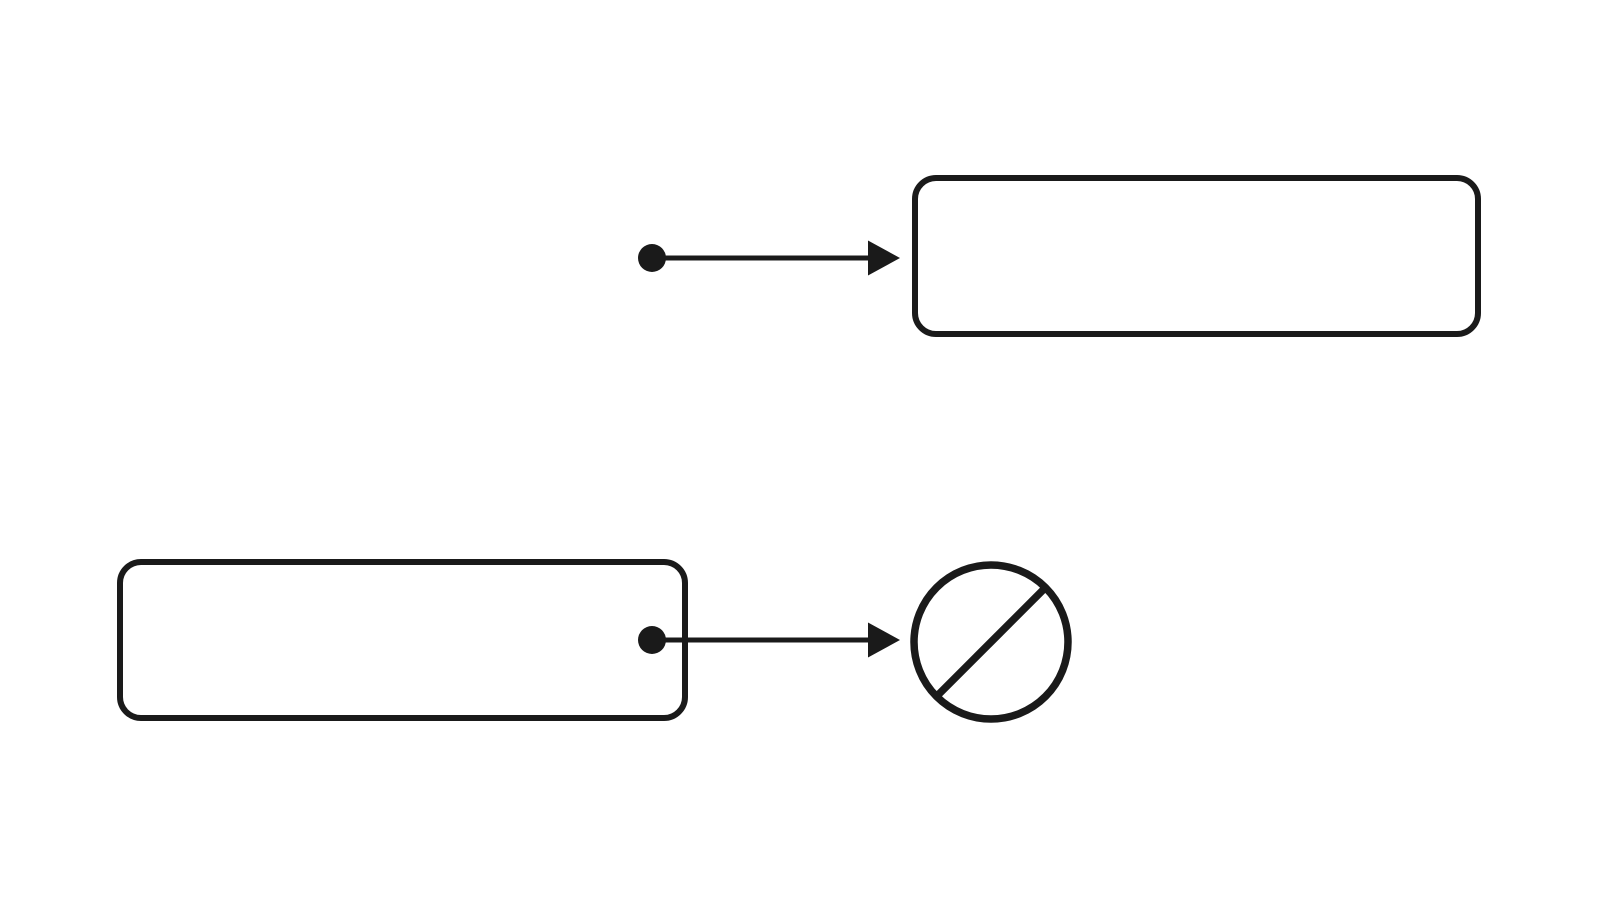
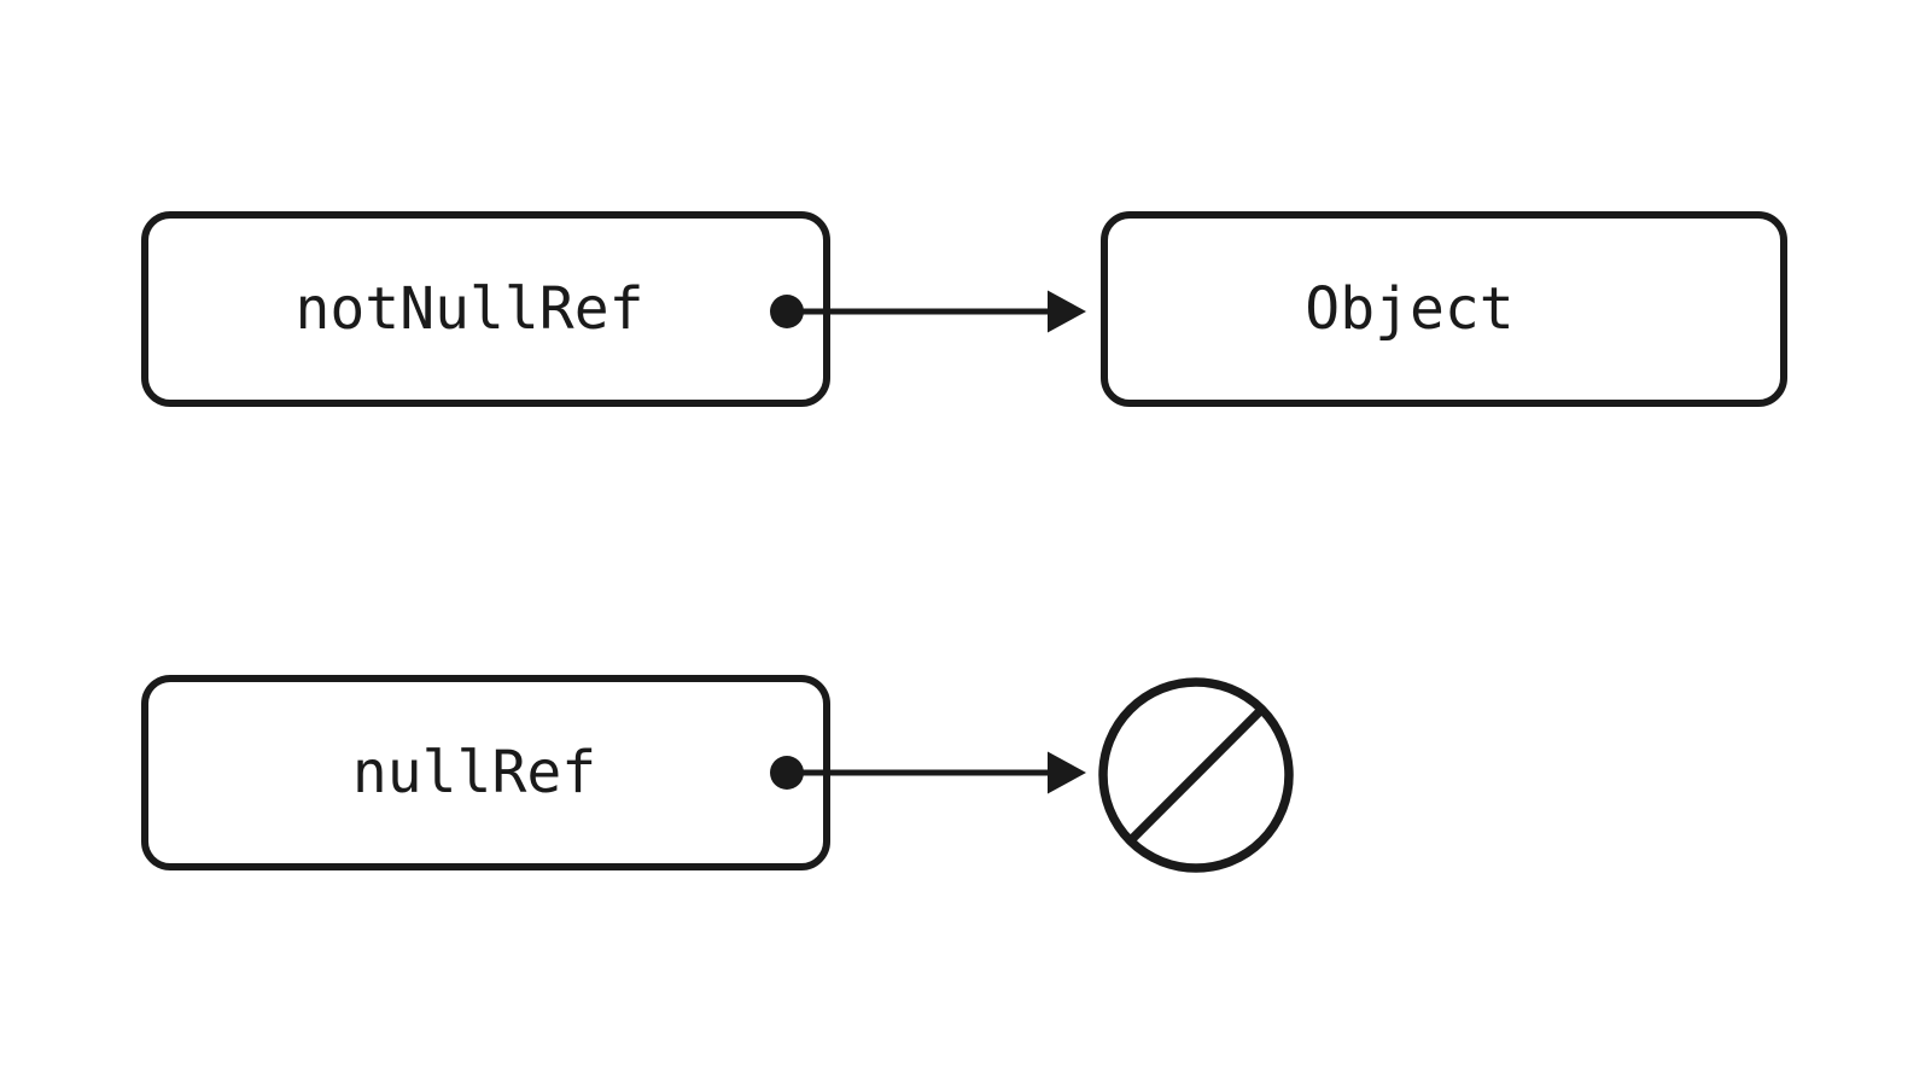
+ notNullRef
+ Object
+ nullRef
